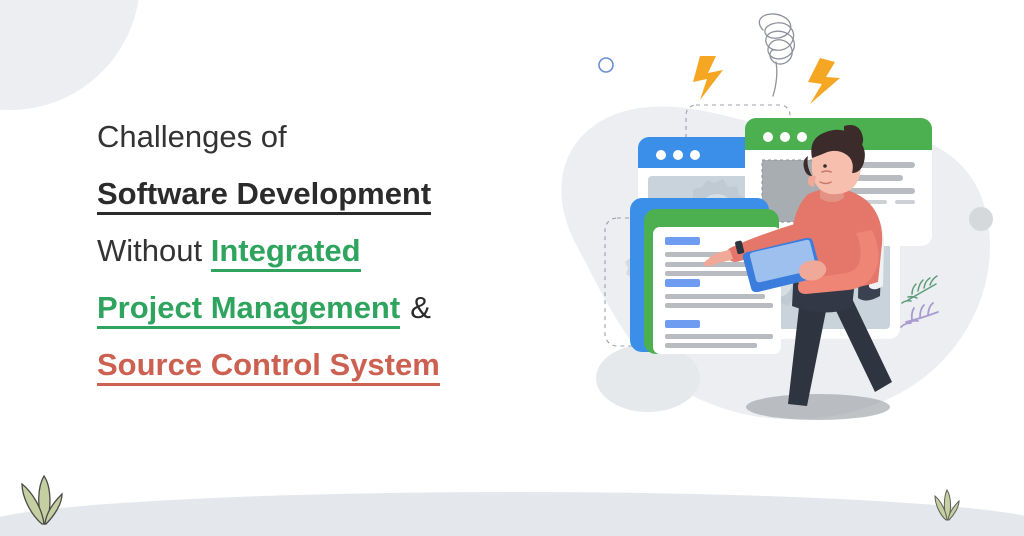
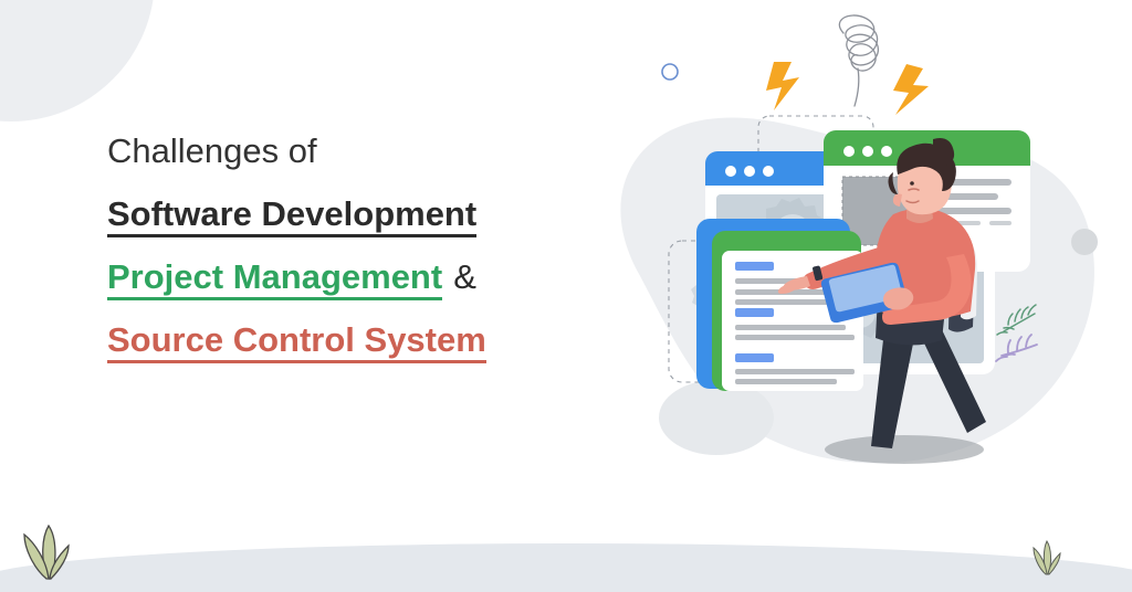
  Challenges of
  Software Development
- Without Integrated
  Project Management &
  Source Control System
